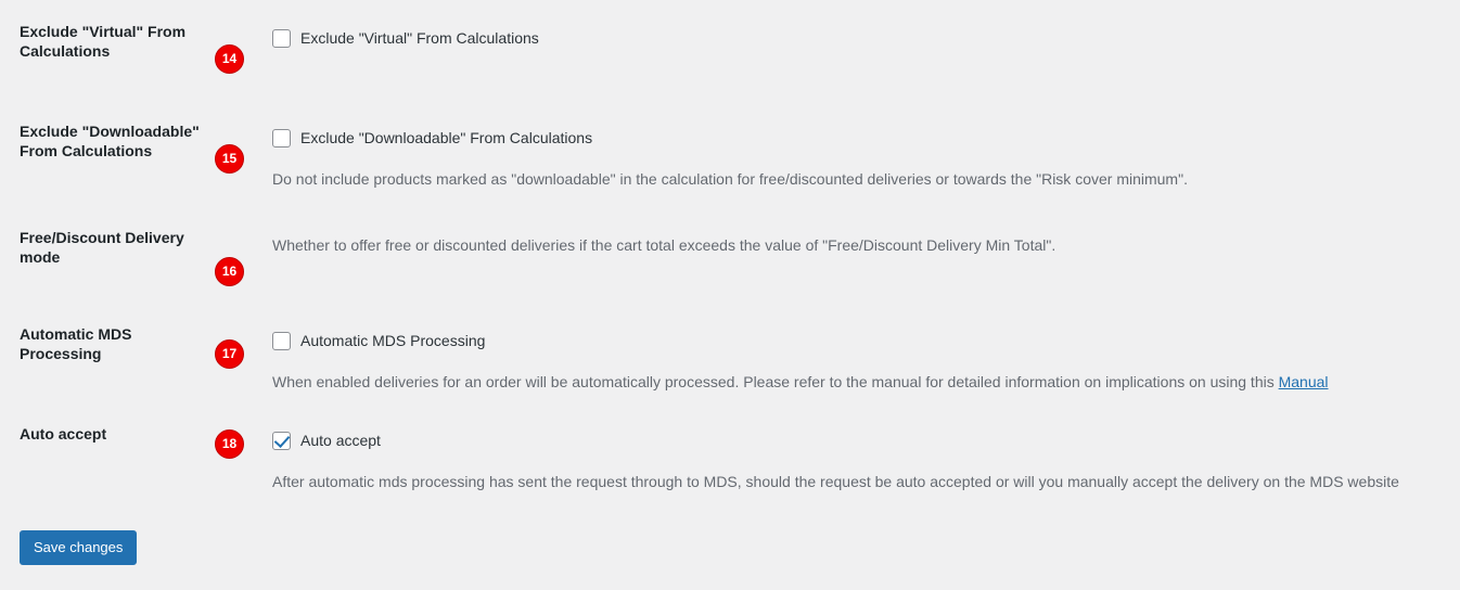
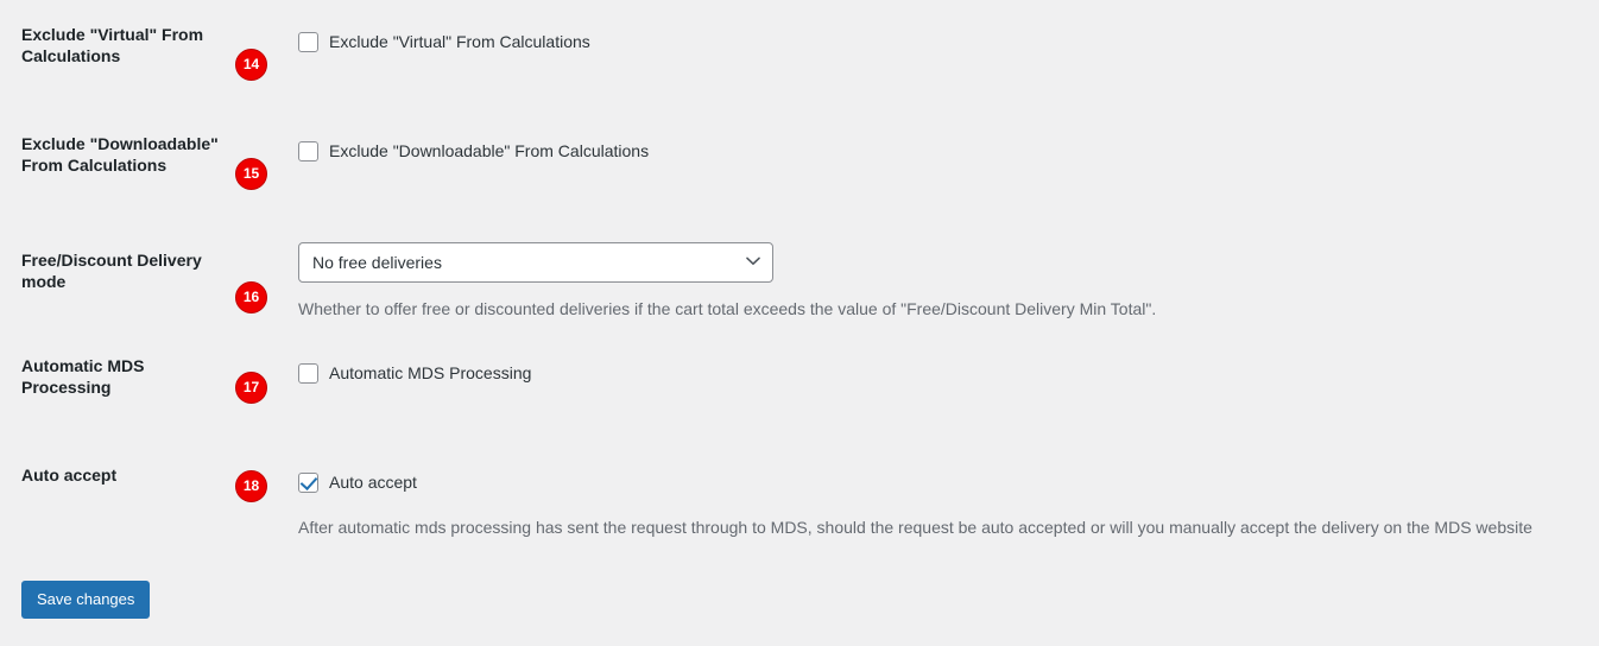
  Exclude "Virtual" From Calculations
  14
  Exclude "Virtual" From Calculations
  Exclude "Downloadable" From Calculations
  15
  Exclude "Downloadable" From Calculations
- Do not include products marked as "downloadable" in the calculation for free/discounted deliveries or towards the "Risk cover minimum".
  Free/Discount Delivery mode
  16
+ No free deliveries
  Whether to offer free or discounted deliveries if the cart total exceeds the value of "Free/Discount Delivery Min Total".
  Automatic MDS Processing
  17
  Automatic MDS Processing
- When enabled deliveries for an order will be automatically processed. Please refer to the manual for detailed information on implications on using this Manual
  Auto accept
  18
  Auto accept
  After automatic mds processing has sent the request through to MDS, should the request be auto accepted or will you manually accept the delivery on the MDS website
  Save changes
